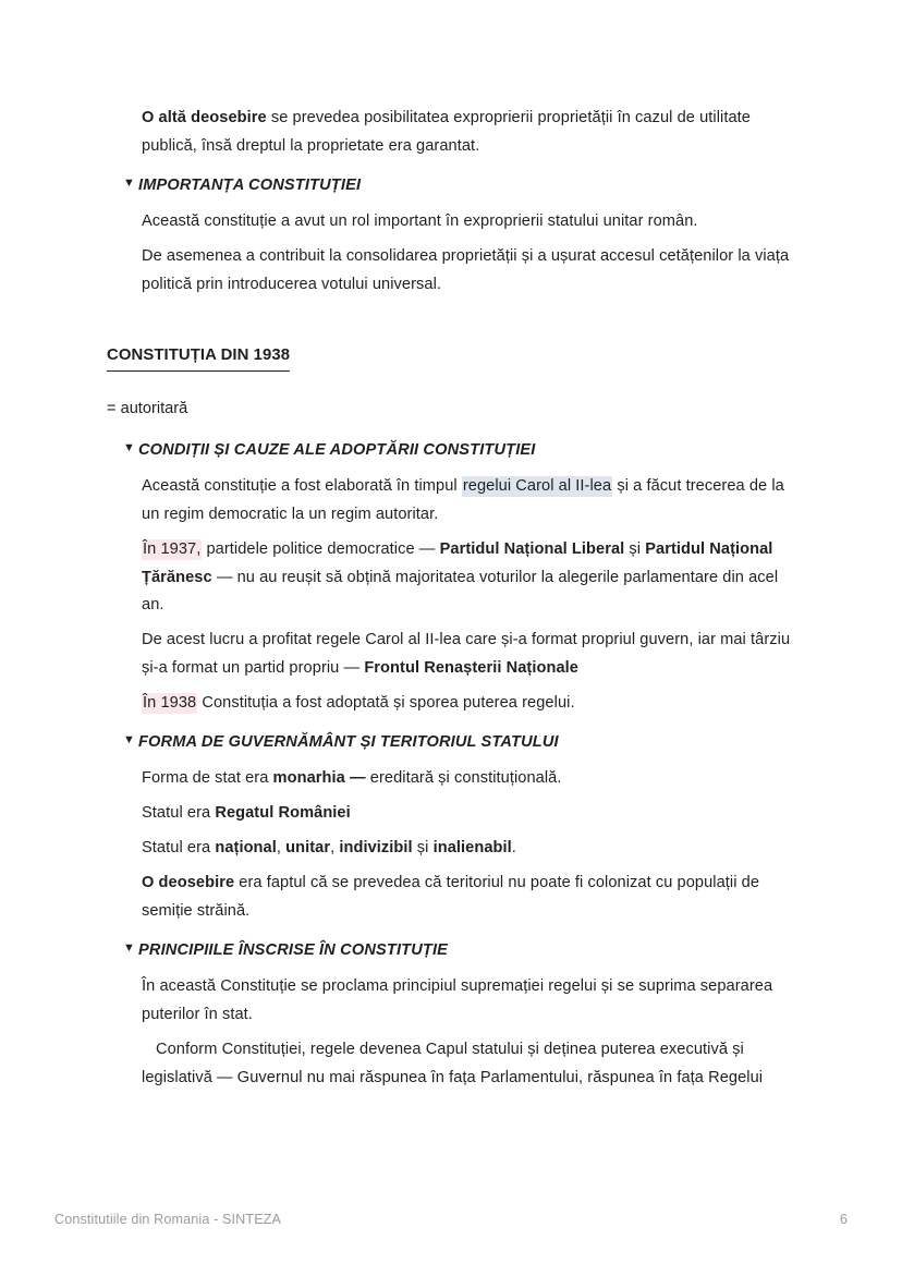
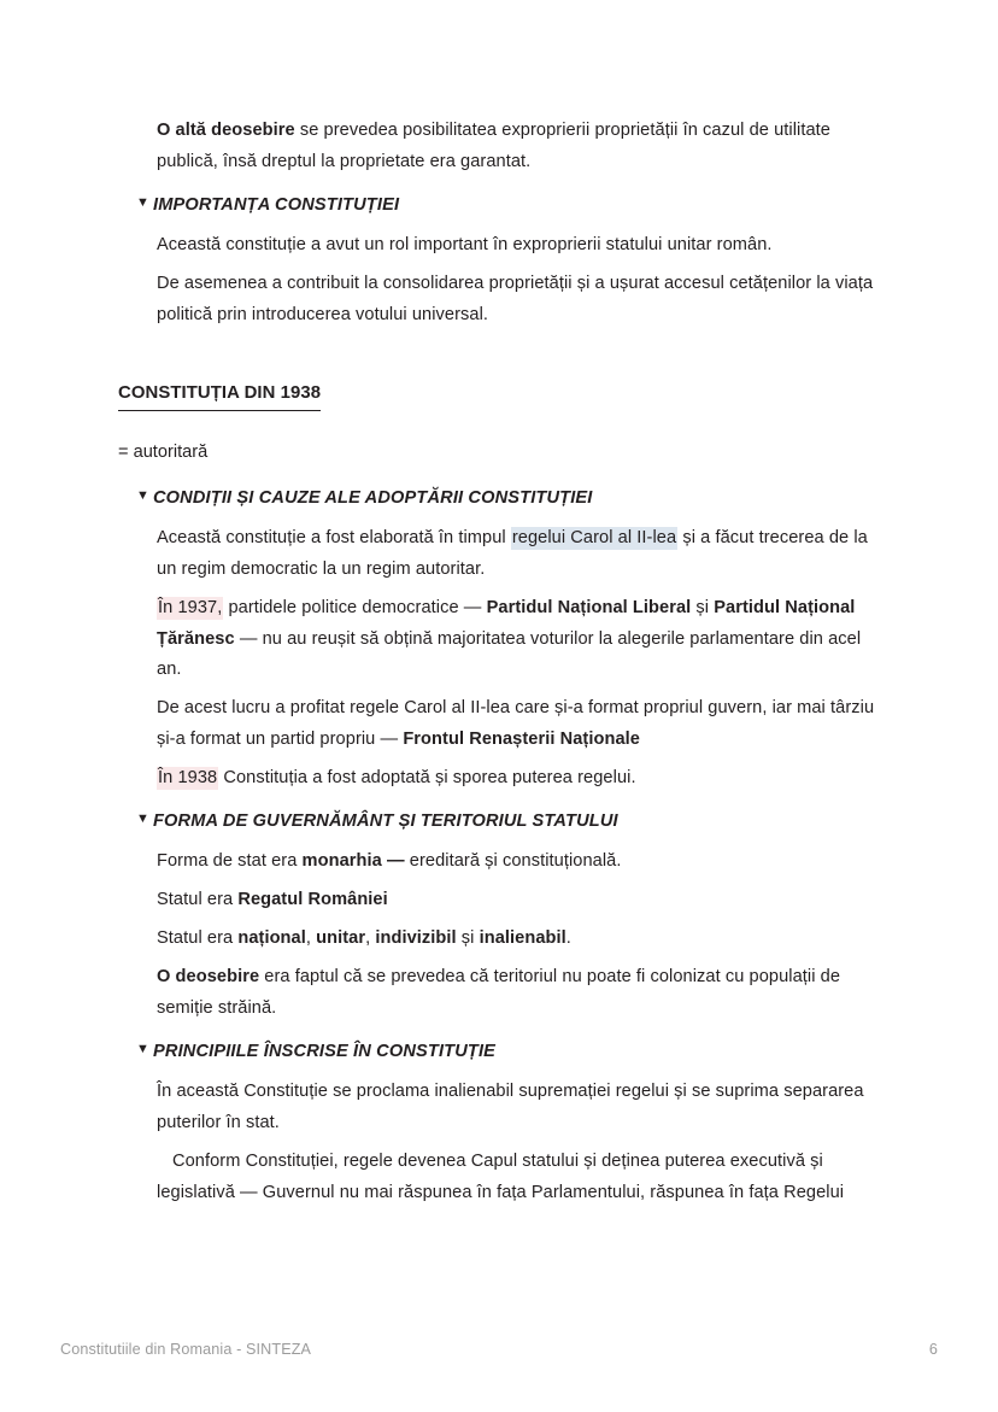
  O altă deosebire se prevedea posibilitatea exproprierii proprietății în cazul de utilitate publică, însă dreptul la proprietate era garantat.
  ▼
  IMPORTANȚA CONSTITUȚIEI
  Această constituție a avut un rol important în exproprierii statului unitar român.
  De asemenea a contribuit la consolidarea proprietății și a ușurat accesul cetățenilor la viața politică prin introducerea votului universal.
  CONSTITUȚIA DIN 1938
  = autoritară
  ▼
  CONDIȚII ȘI CAUZE ALE ADOPTĂRII CONSTITUȚIEI
  Această constituție a fost elaborată în timpul regelui Carol al II-lea și a făcut trecerea de la un regim democratic la un regim autoritar.
  În 1937, partidele politice democratice — Partidul Național Liberal și Partidul Național Țărănesc — nu au reușit să obțină majoritatea voturilor la alegerile parlamentare din acel an.
  De acest lucru a profitat regele Carol al II-lea care și-a format propriul guvern, iar mai târziu și-a format un partid propriu — Frontul Renașterii Naționale
  În 1938 Constituția a fost adoptată și sporea puterea regelui.
  ▼
  FORMA DE GUVERNĂMÂNT ȘI TERITORIUL STATULUI
  Forma de stat era monarhia — ereditară și constituțională.
  Statul era Regatul României
  Statul era național, unitar, indivizibil și inalienabil.
  O deosebire era faptul că se prevedea că teritoriul nu poate fi colonizat cu populații de semiție străină.
  ▼
  PRINCIPIILE ÎNSCRISE ÎN CONSTITUȚIE
- În această Constituție se proclama principiul supremației regelui și se suprima separarea puterilor în stat.
+ În această Constituție se proclama inalienabil supremației regelui și se suprima separarea puterilor în stat.
  Conform Constituției, regele devenea Capul statului și deținea puterea executivă și legislativă — Guvernul nu mai răspunea în fața Parlamentului, răspunea în fața Regelui
  Constitutiile din Romania - SINTEZA
  6
